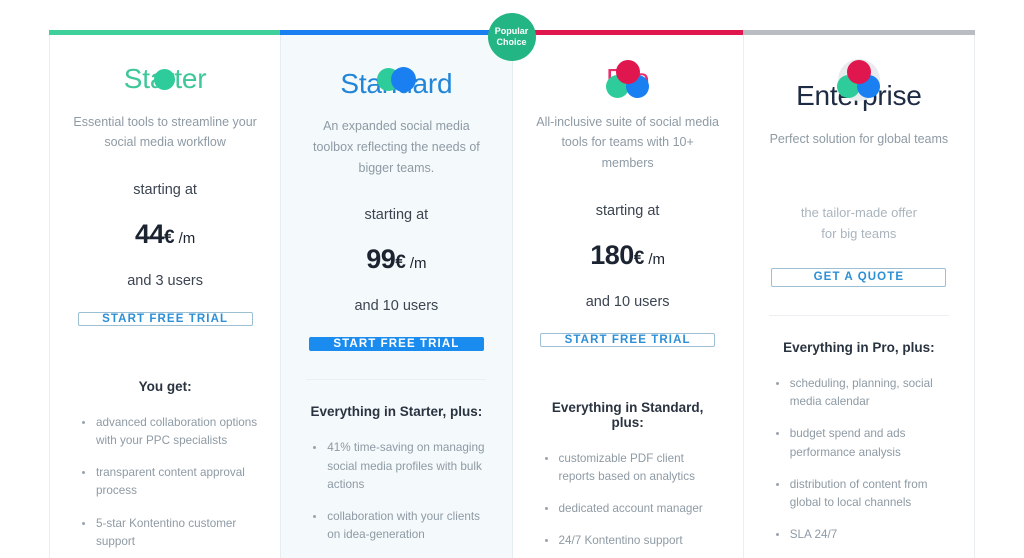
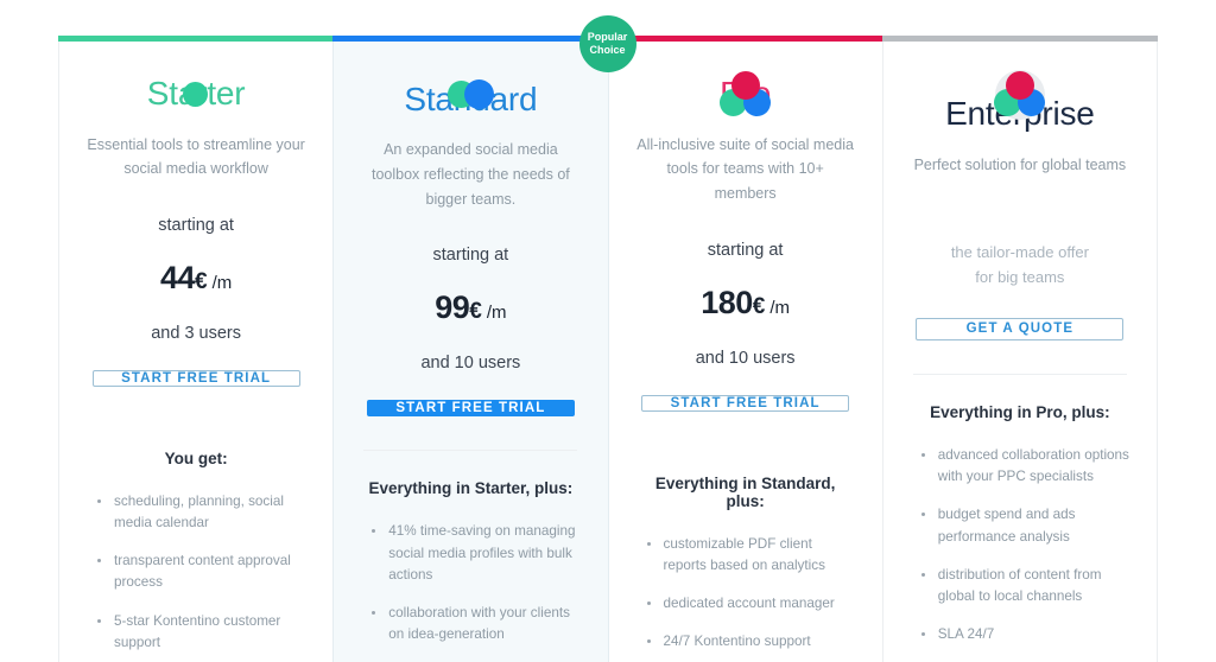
  Stter
  Essential tools to streamline your social media workflow
  starting at
  44€ /m
  and 3 users
  START FREE TRIAL
  You get:
- advanced collaboration options with your PPC specialists
+ scheduling, planning, social media calendar
  transparent content approval process
  5-star Kontentino customer support
  Popular
  Choice
  Staard
  An expanded social media toolbox reflecting the needs of bigger teams.
  starting at
  99€ /m
  and 10 users
  START FREE TRIAL
  Everything in Starter, plus:
  41% time-saving on managing social media profiles with bulk actions
  collaboration with your clients on idea-generation
  All-inclusive suite of social media tools for teams with 10+ members
  starting at
  180€ /m
  and 10 users
  START FREE TRIAL
  Everything in Standard, plus:
  customizable PDF client reports based on analytics
  dedicated account manager
  24/7 Kontentino support
  Entrise
  Perfect solution for global teams
  the tailor-made offer
  for big teams
  GET A QUOTE
  Everything in Pro, plus:
- scheduling, planning, social media calendar
+ advanced collaboration options with your PPC specialists
  budget spend and ads performance analysis
  distribution of content from global to local channels
  SLA 24/7
